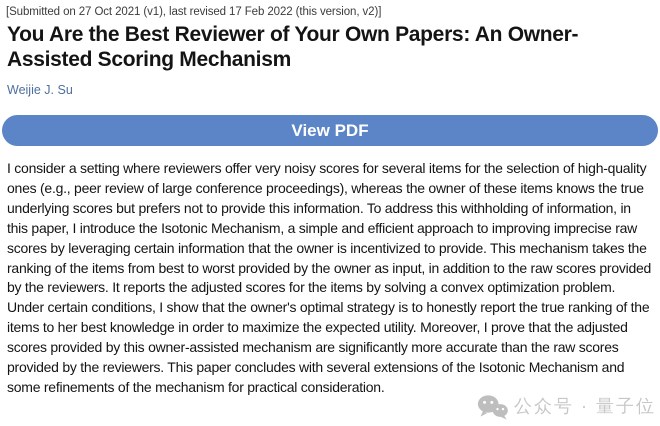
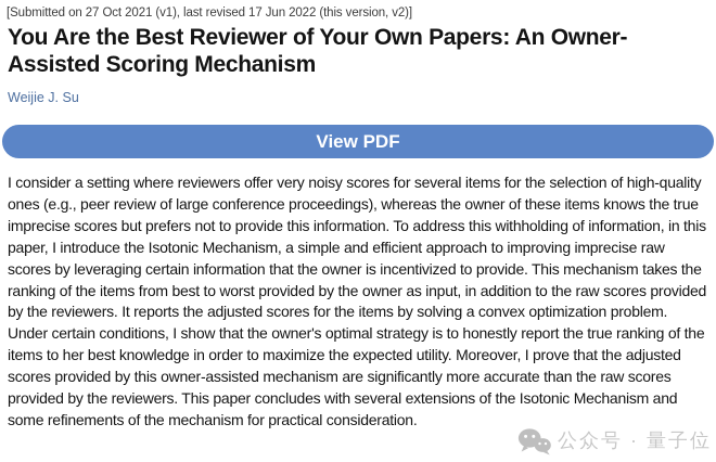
- [Submitted on 27 Oct 2021 (v1), last revised 17 Feb 2022 (this version, v2)]
+ [Submitted on 27 Oct 2021 (v1), last revised 17 Jun 2022 (this version, v2)]
  You Are the Best Reviewer of Your Own Papers: An Owner-Assisted Scoring Mechanism
  Weijie J. Su
  View PDF
- I consider a setting where reviewers offer very noisy scores for several items for the selection of high-quality ones (e.g., peer review of large conference proceedings), whereas the owner of these items knows the true underlying scores but prefers not to provide this information. To address this withholding of information, in this paper, I introduce the Isotonic Mechanism, a simple and efficient approach to improving imprecise raw scores by leveraging certain information that the owner is incentivized to provide. This mechanism takes the ranking of the items from best to worst provided by the owner as input, in addition to the raw scores provided by the reviewers. It reports the adjusted scores for the items by solving a convex optimization problem. Under certain conditions, I show that the owner's optimal strategy is to honestly report the true ranking of the items to her best knowledge in order to maximize the expected utility. Moreover, I prove that the adjusted scores provided by this owner-assisted mechanism are significantly more accurate than the raw scores provided by the reviewers. This paper concludes with several extensions of the Isotonic Mechanism and some refinements of the mechanism for practical consideration.
+ I consider a setting where reviewers offer very noisy scores for several items for the selection of high-quality ones (e.g., peer review of large conference proceedings), whereas the owner of these items knows the true imprecise scores but prefers not to provide this information. To address this withholding of information, in this paper, I introduce the Isotonic Mechanism, a simple and efficient approach to improving imprecise raw scores by leveraging certain information that the owner is incentivized to provide. This mechanism takes the ranking of the items from best to worst provided by the owner as input, in addition to the raw scores provided by the reviewers. It reports the adjusted scores for the items by solving a convex optimization problem. Under certain conditions, I show that the owner's optimal strategy is to honestly report the true ranking of the items to her best knowledge in order to maximize the expected utility. Moreover, I prove that the adjusted scores provided by this owner-assisted mechanism are significantly more accurate than the raw scores provided by the reviewers. This paper concludes with several extensions of the Isotonic Mechanism and some refinements of the mechanism for practical consideration.
  公众号 · 量子位
